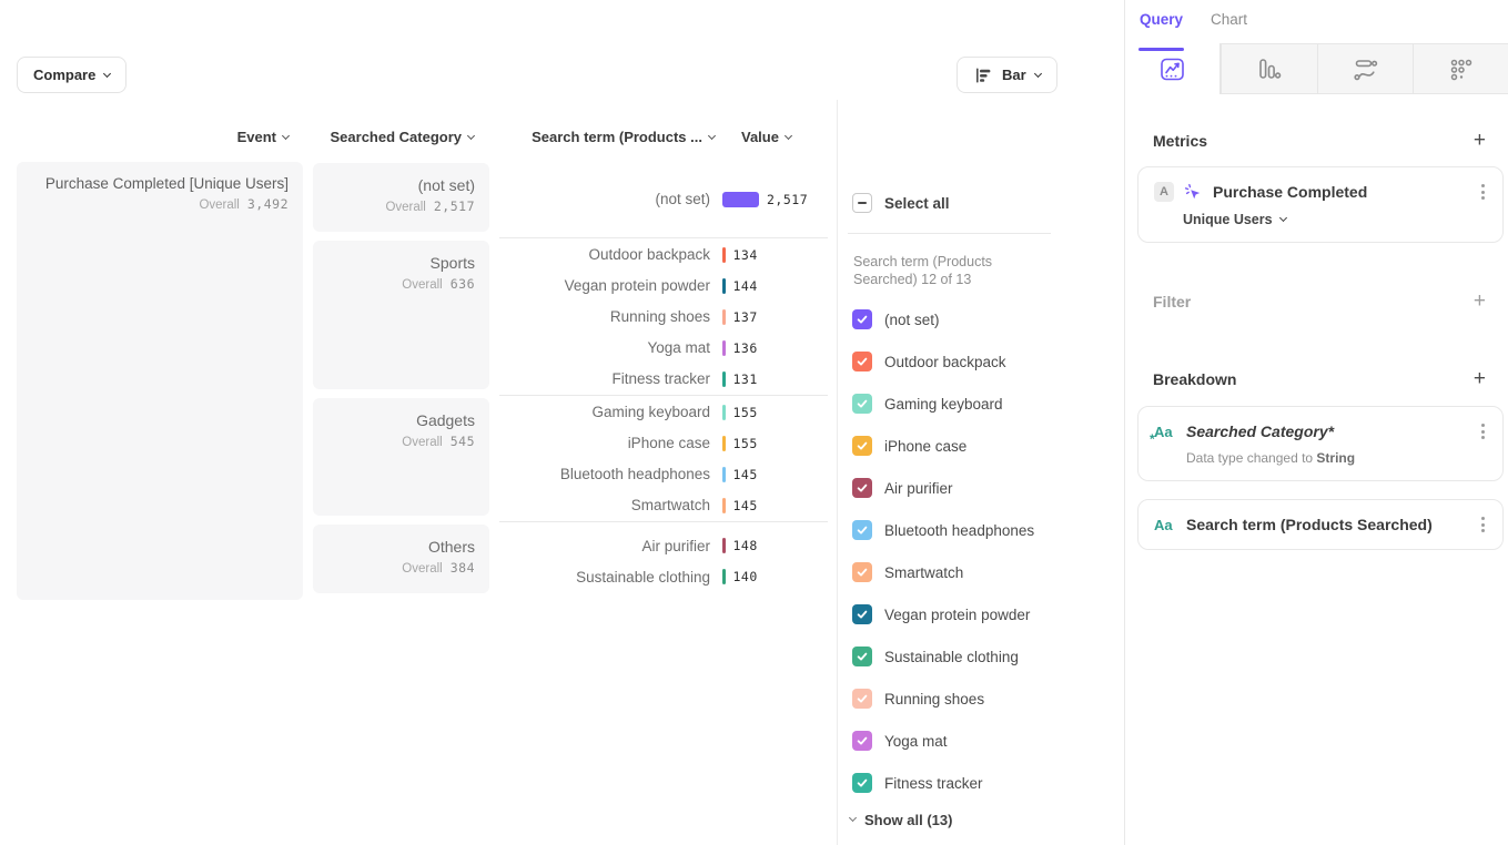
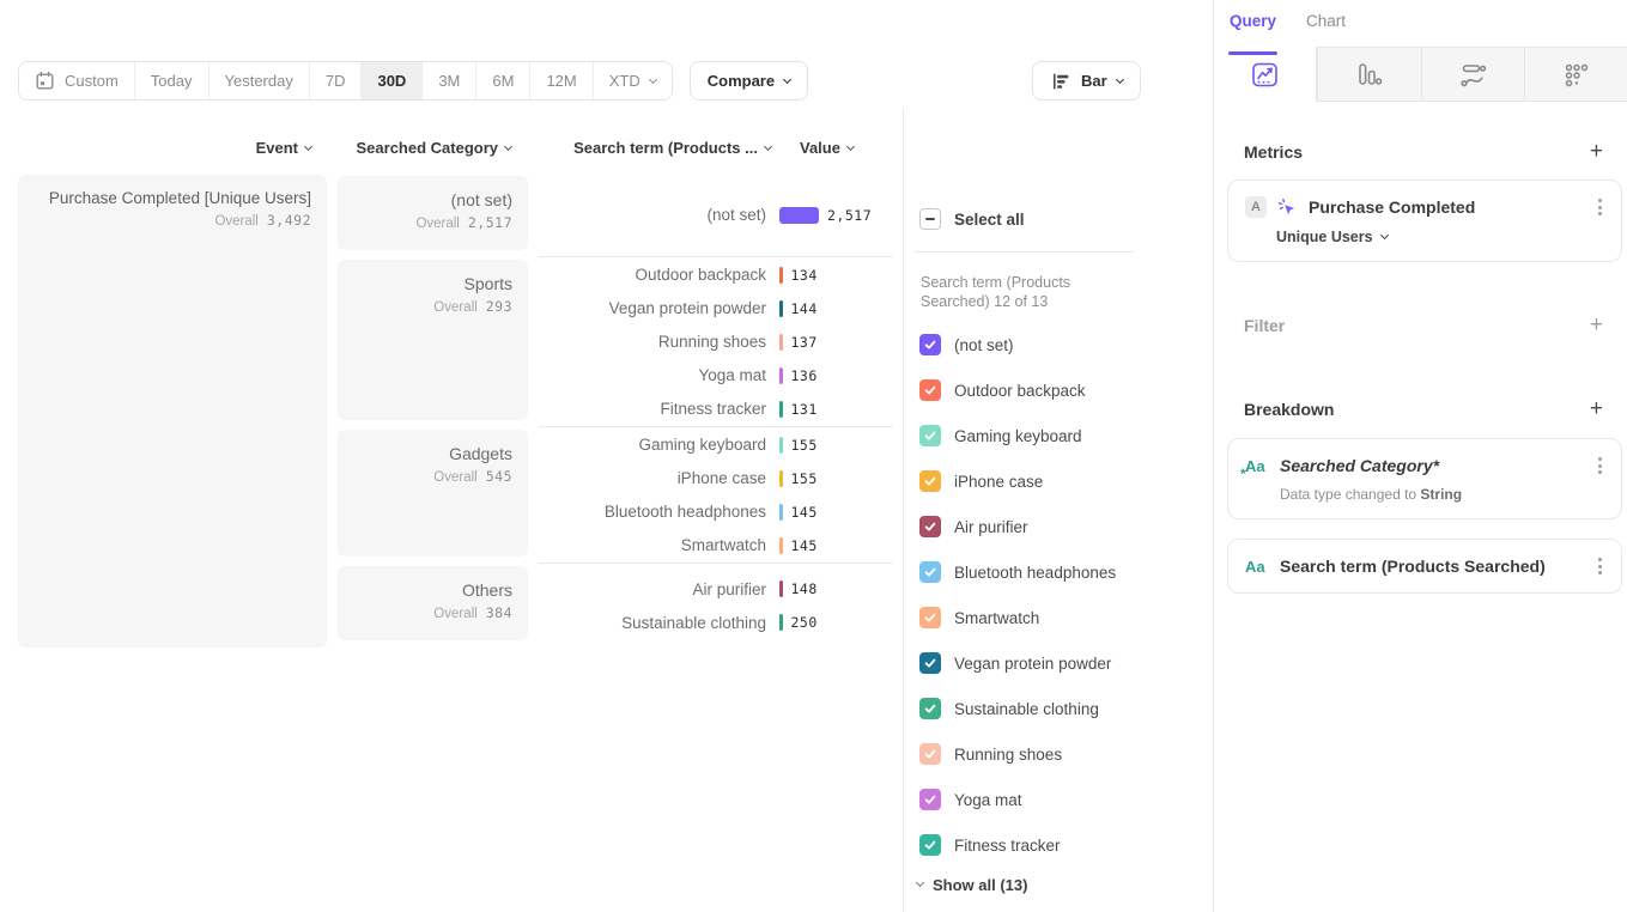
+ Custom
+ Today
+ Yesterday
+ 7D
+ 30D
+ 3M
+ 6M
+ 12M
+ XTD
  Compare
  Bar
  Event
  Searched Category
  Search term (Products ...
  Value
  Purchase Completed [Unique Users]
  Overall 3,492
  (not set)
  Overall 2,517
  (not set)
  2,517
  Sports
- Overall 636
+ Overall 293
  Outdoor backpack
  134
  Vegan protein powder
  144
  Running shoes
  137
  Yoga mat
  136
  Fitness tracker
  131
  Gadgets
  Overall 545
  Gaming keyboard
  155
  iPhone case
  155
  Bluetooth headphones
  145
  Smartwatch
  145
  Others
  Overall 384
  Air purifier
  148
  Sustainable clothing
- 140
+ 250
  Select all
  Search term (Products Searched) 12 of 13
  (not set)
  Outdoor backpack
  Gaming keyboard
  iPhone case
  Air purifier
  Bluetooth headphones
  Smartwatch
  Vegan protein powder
  Sustainable clothing
  Running shoes
  Yoga mat
  Fitness tracker
  Show all (13)
  Query
  Chart
  Metrics
  +
  A
  Purchase Completed
  Unique Users
  Filter
  +
  Breakdown
  +
  Aa
  *
  Searched Category*
  Data type changed to String
  Aa
  Search term (Products Searched)
